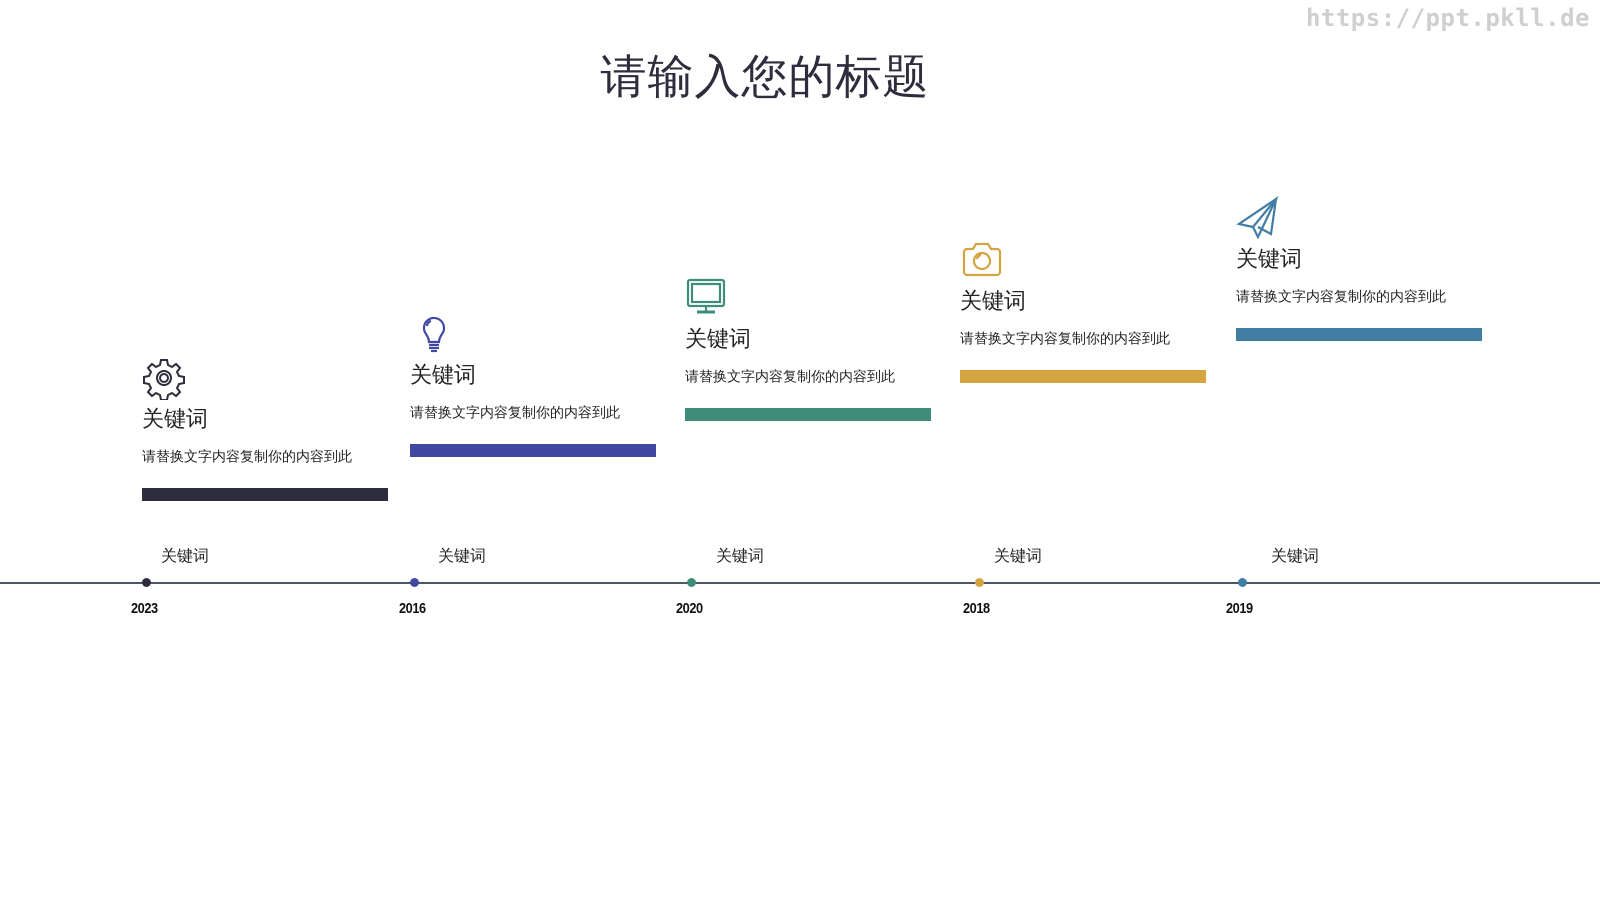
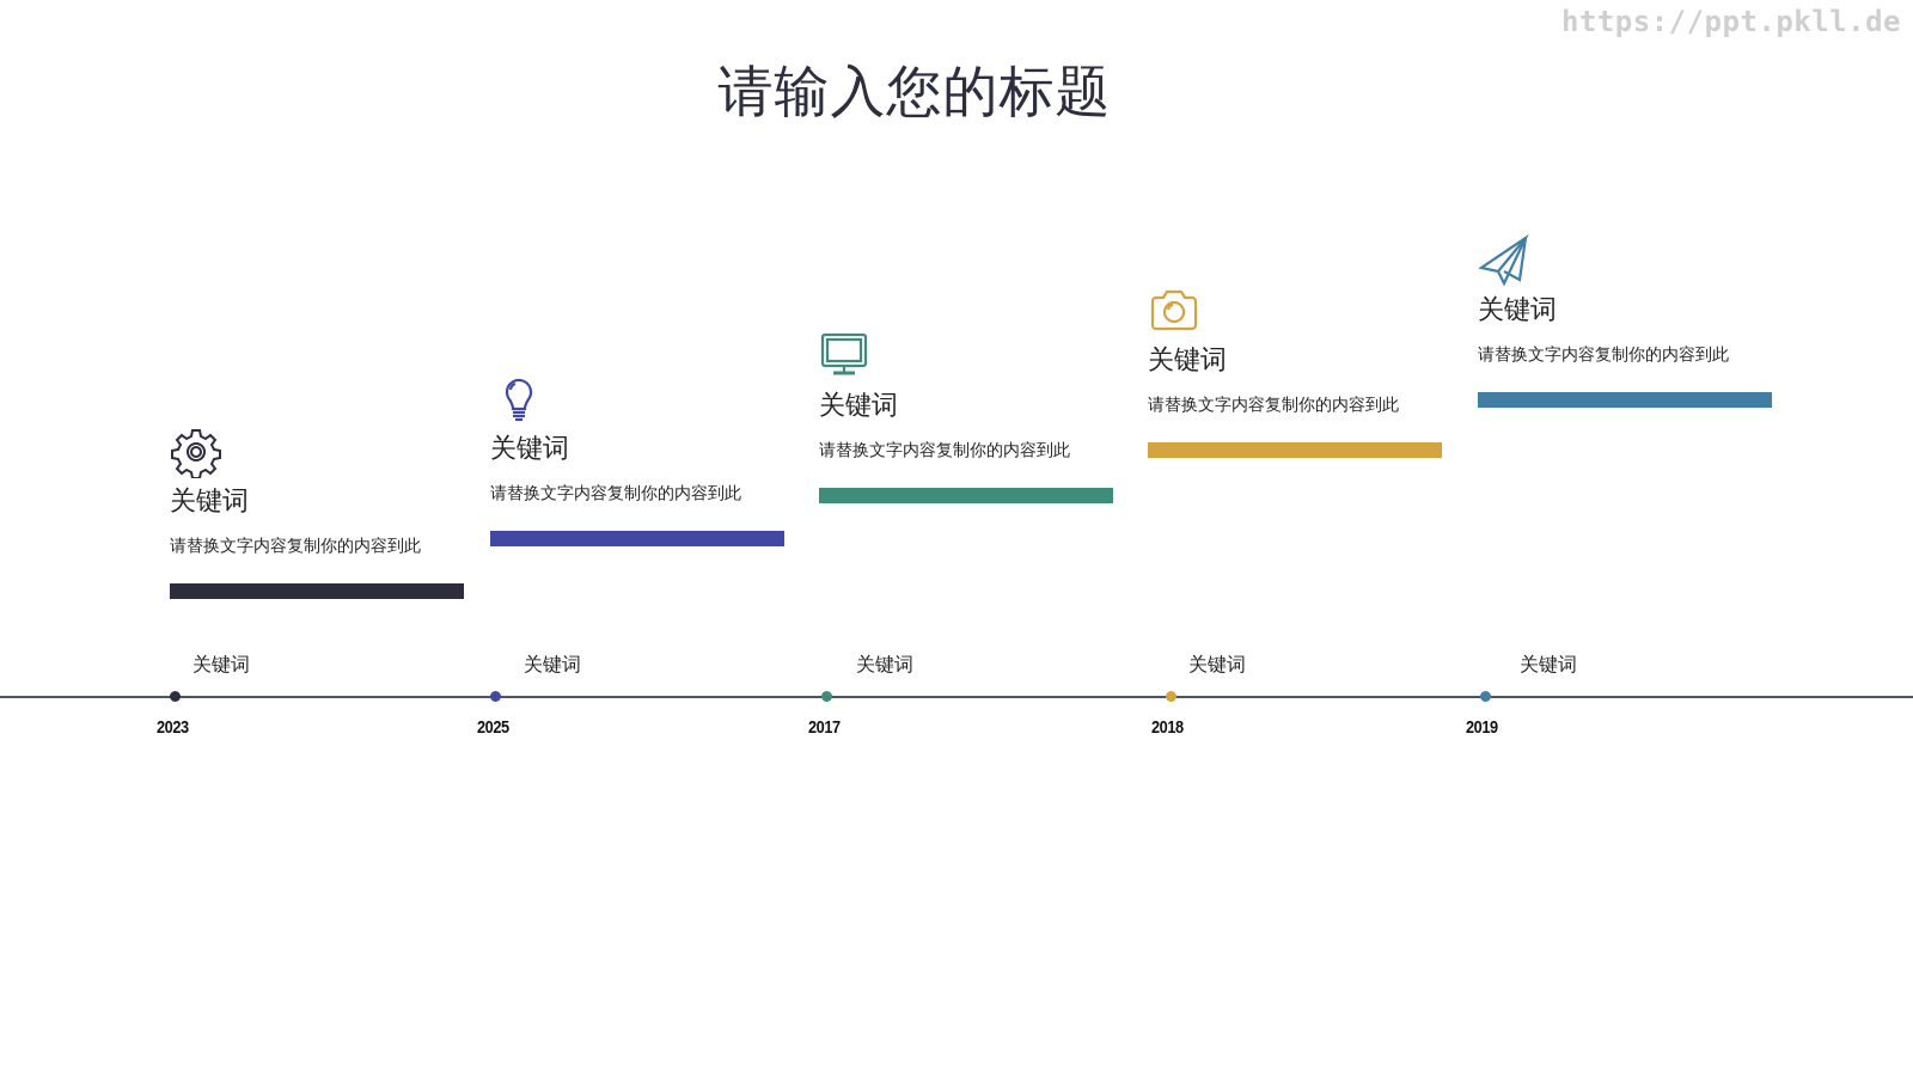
  https://ppt.pkll.de
  请输入您的标题
  关键词
  请替换文字内容复制你的内容到此
  关键词
  请替换文字内容复制你的内容到此
  关键词
  请替换文字内容复制你的内容到此
  关键词
  请替换文字内容复制你的内容到此
  关键词
  请替换文字内容复制你的内容到此
  关键词
  关键词
  关键词
  关键词
  关键词
  2023
- 2016
+ 2025
- 2020
+ 2017
  2018
  2019
